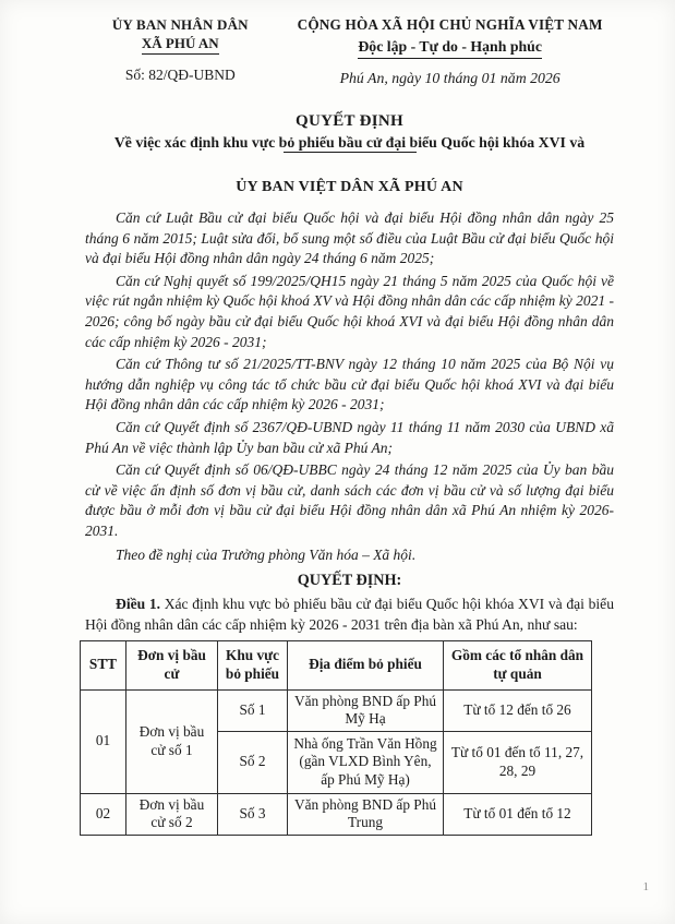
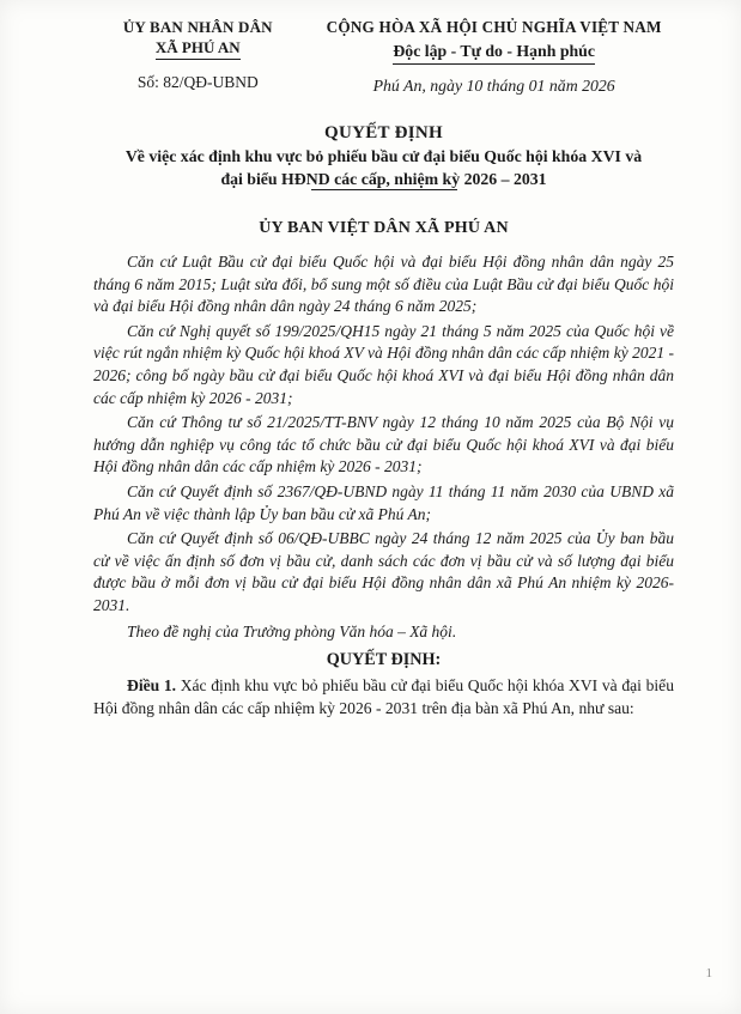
  ỦY BAN NHÂN DÂN
  XÃ PHÚ AN
  Số: 82/QĐ-UBND
  CỘNG HÒA XÃ HỘI CHỦ NGHĨA VIỆT NAM
  Độc lập - Tự do - Hạnh phúc
  Phú An, ngày 10 tháng 01 năm 2026
  QUYẾT ĐỊNH
  Về việc xác định khu vực bỏ phiếu bầu cử đại biểu Quốc hội khóa XVI và
+ đại biểu HĐND các cấp, nhiệm kỳ 2026 – 2031
  ỦY BAN VIỆT DÂN XÃ PHÚ AN
  Căn cứ Luật Bầu cử đại biểu Quốc hội và đại biểu Hội đồng nhân dân ngày 25 tháng 6 năm 2015; Luật sửa đổi, bổ sung một số điều của Luật Bầu cử đại biểu Quốc hội và đại biểu Hội đồng nhân dân ngày 24 tháng 6 năm 2025;
  Căn cứ Nghị quyết số 199/2025/QH15 ngày 21 tháng 5 năm 2025 của Quốc hội về việc rút ngắn nhiệm kỳ Quốc hội khoá XV và Hội đồng nhân dân các cấp nhiệm kỳ 2021 - 2026; công bố ngày bầu cử đại biểu Quốc hội khoá XVI và đại biểu Hội đồng nhân dân các cấp nhiệm kỳ 2026 - 2031;
  Căn cứ Thông tư số 21/2025/TT-BNV ngày 12 tháng 10 năm 2025 của Bộ Nội vụ hướng dẫn nghiệp vụ công tác tổ chức bầu cử đại biểu Quốc hội khoá XVI và đại biểu Hội đồng nhân dân các cấp nhiệm kỳ 2026 - 2031;
  Căn cứ Quyết định số 2367/QĐ-UBND ngày 11 tháng 11 năm 2030 của UBND xã Phú An về việc thành lập Ủy ban bầu cử xã Phú An;
  Căn cứ Quyết định số 06/QĐ-UBBC ngày 24 tháng 12 năm 2025 của Ủy ban bầu cử về việc ấn định số đơn vị bầu cử, danh sách các đơn vị bầu cử và số lượng đại biểu được bầu ở mỗi đơn vị bầu cử đại biểu Hội đồng nhân dân xã Phú An nhiệm kỳ 2026-2031.
  Theo đề nghị của Trưởng phòng Văn hóa – Xã hội.
  QUYẾT ĐỊNH:
  Điều 1. Xác định khu vực bỏ phiếu bầu cử đại biểu Quốc hội khóa XVI và đại biểu Hội đồng nhân dân các cấp nhiệm kỳ 2026 - 2031 trên địa bàn xã Phú An, như sau:
- STT	Đơn vị bầu cử	Khu vực bỏ phiếu	Địa điểm bỏ phiếu	Gồm các tổ nhân dân tự quản
- 01	Đơn vị bầu cử số 1	Số 1	Văn phòng BND ấp Phú Mỹ Hạ	Từ tổ 12 đến tổ 26
- Số 2	Nhà ống Trần Văn Hồng (gần VLXD Bình Yên, ấp Phú Mỹ Hạ)	Từ tổ 01 đến tổ 11, 27, 28, 29
- 02	Đơn vị bầu cử số 2	Số 3	Văn phòng BND ấp Phú Trung	Từ tổ 01 đến tổ 12
  1
